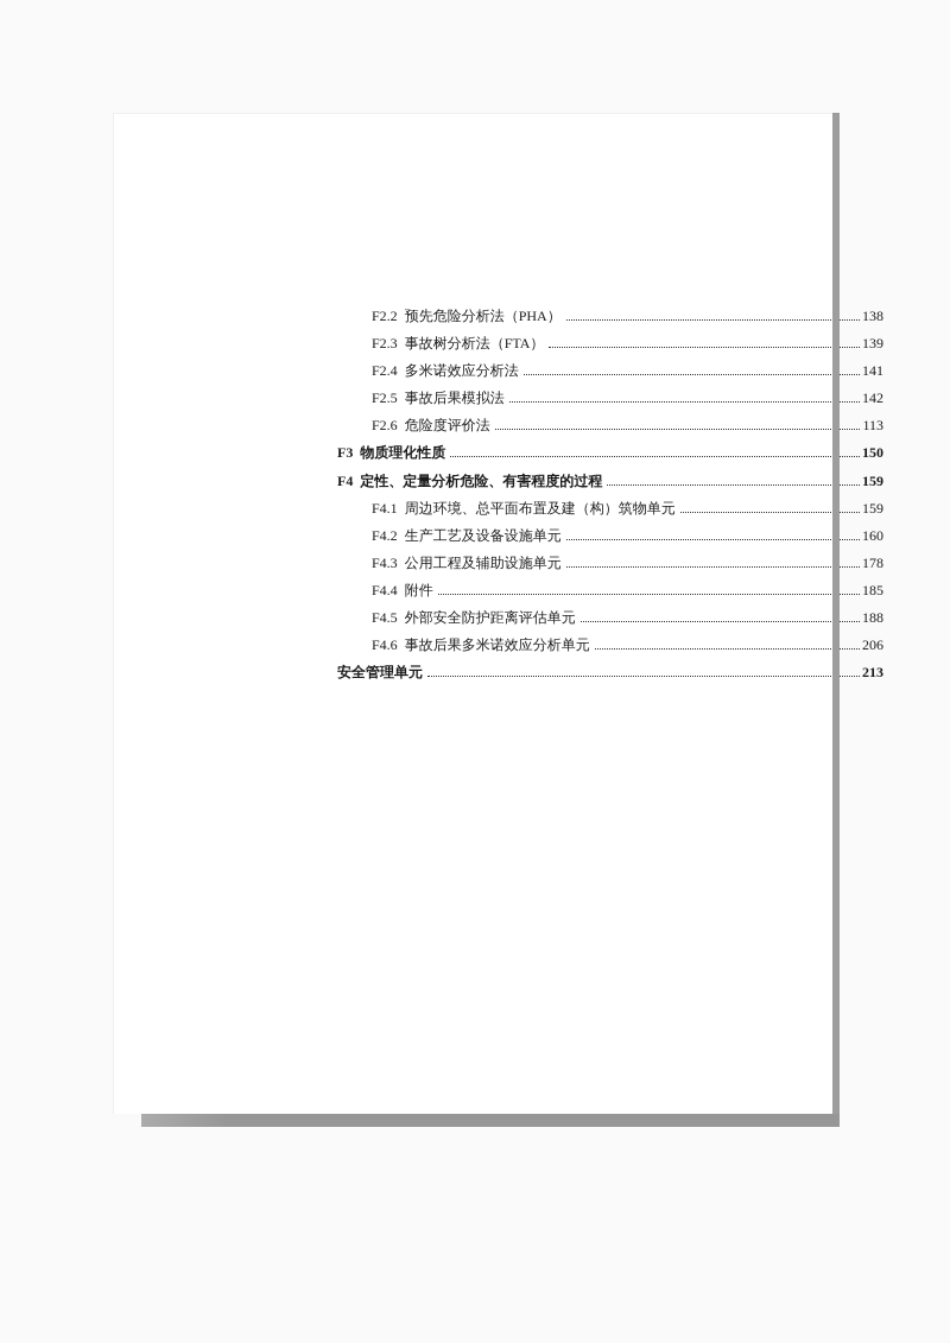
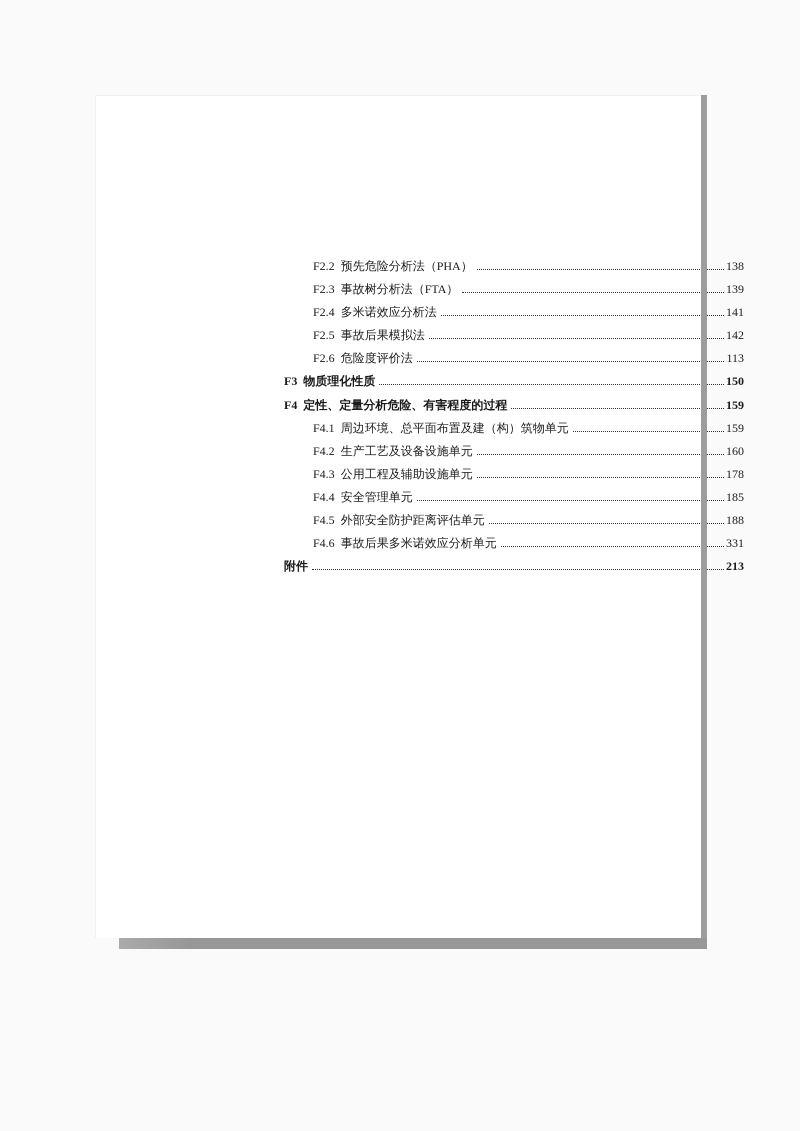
  F2.2
  预先危险分析法（PHA）
  138
  F2.3
  事故树分析法（FTA）
  139
  F2.4
  多米诺效应分析法
  141
  F2.5
  事故后果模拟法
  142
  F2.6
  危险度评价法
  113
  F3
  物质理化性质
  150
  F4
  定性、定量分析危险、有害程度的过程
  159
  F4.1
  周边环境、总平面布置及建（构）筑物单元
  159
  F4.2
  生产工艺及设备设施单元
  160
  F4.3
  公用工程及辅助设施单元
  178
  F4.4
- 附件
+ 安全管理单元
  185
  F4.5
  外部安全防护距离评估单元
  188
  F4.6
  事故后果多米诺效应分析单元
- 206
+ 331
- 安全管理单元
+ 附件
  213
